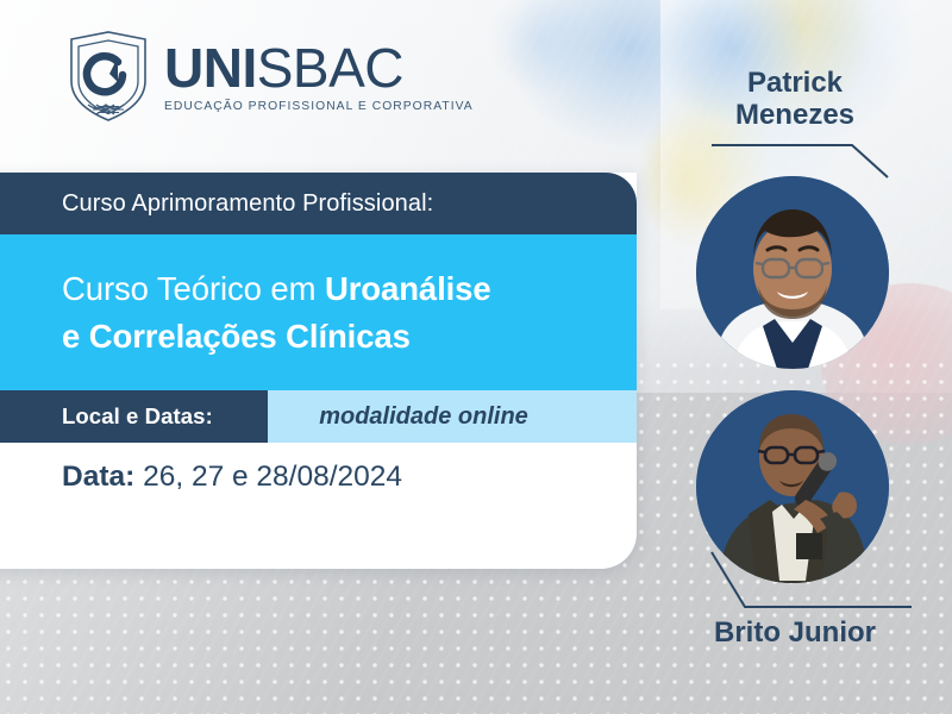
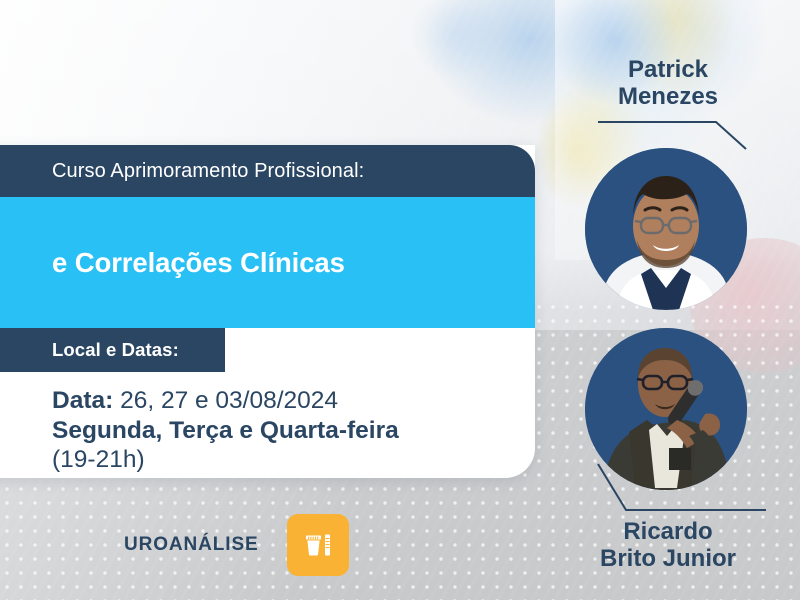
- UNISBAC
- EDUCAÇÃO PROFISSIONAL E CORPORATIVA
  Curso Aprimoramento Profissional:
- Curso Teórico em Uroanálise
  e Correlações Clínicas
  Local e Datas:
- modalidade online
- Data: 26, 27 e 28/08/2024
+ Data: 26, 27 e 03/08/2024
+ Segunda, Terça e Quarta-feira
+ (19-21h)
+ UROANÁLISE
  Patrick
  Menezes
+ Ricardo
  Brito Junior
